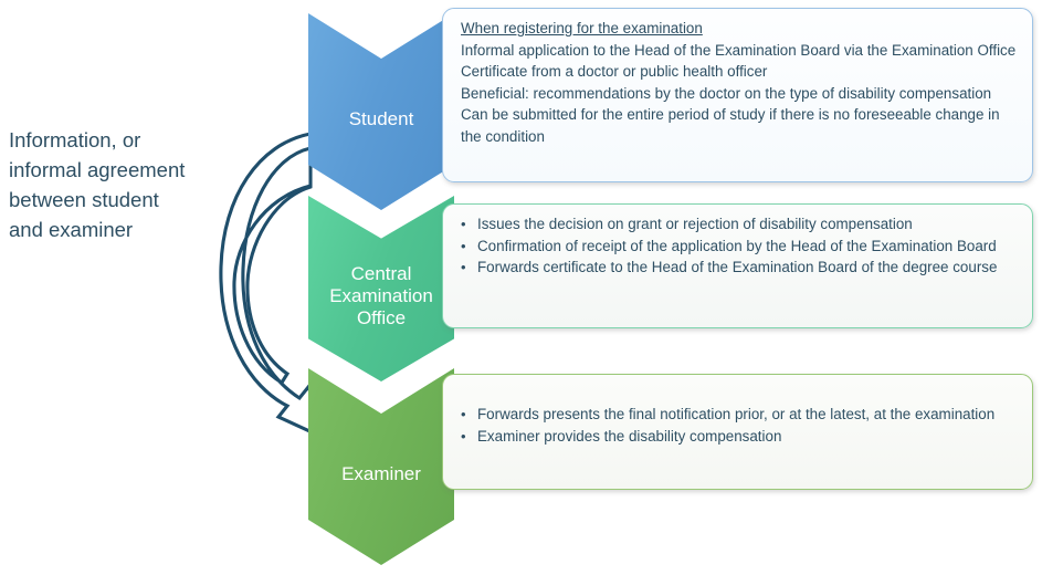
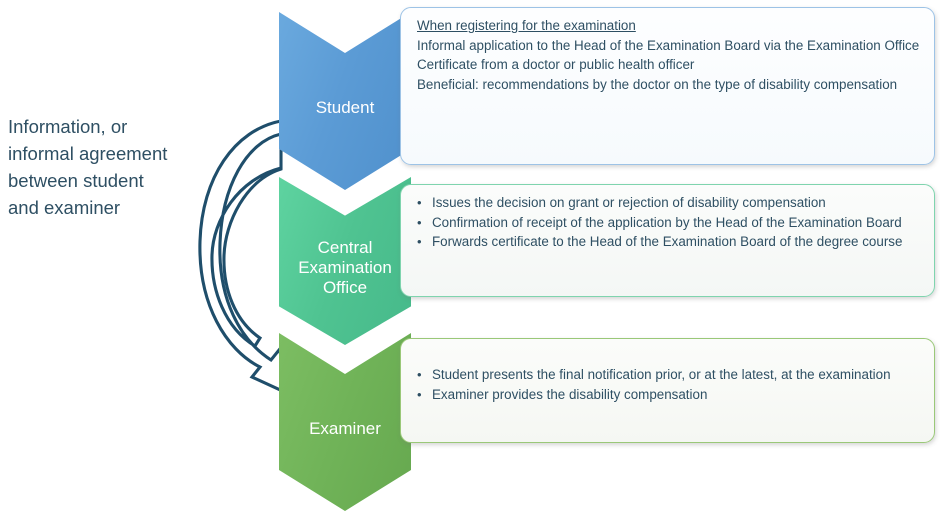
  Information, or informal agreement between student and examiner
  Student
  Central Examination Office
  Examiner
  When registering for the examination
  Informal application to the Head of the Examination Board via the Examination Office
  Certificate from a doctor or public health officer
  Beneficial: recommendations by the doctor on the type of disability compensation
- Can be submitted for the entire period of study if there is no foreseeable change in the condition
  Issues the decision on grant or rejection of disability compensation
  Confirmation of receipt of the application by the Head of the Examination Board
  Forwards certificate to the Head of the Examination Board of the degree course
- Forwards presents the final notification prior, or at the latest, at the examination
+ Student presents the final notification prior, or at the latest, at the examination
  Examiner provides the disability compensation
